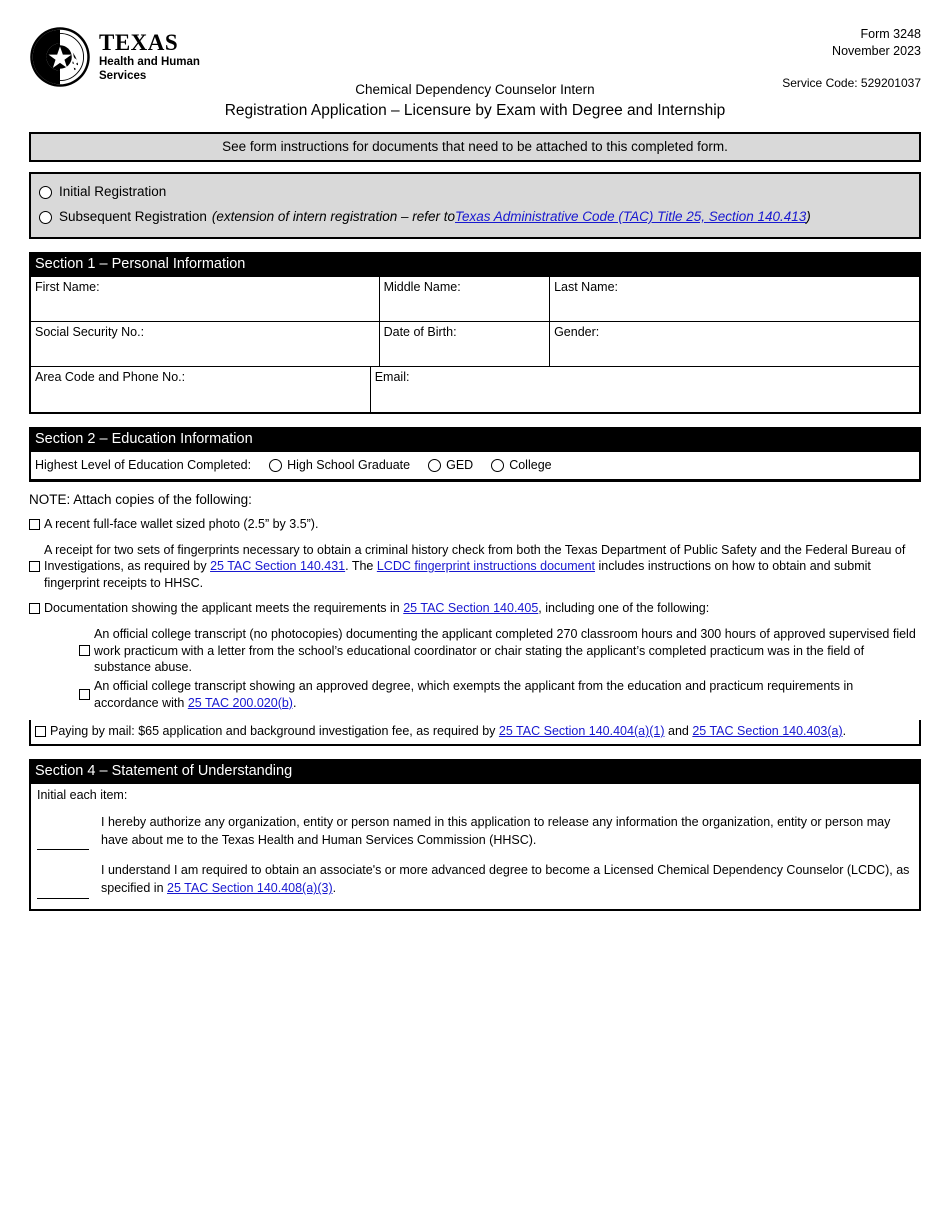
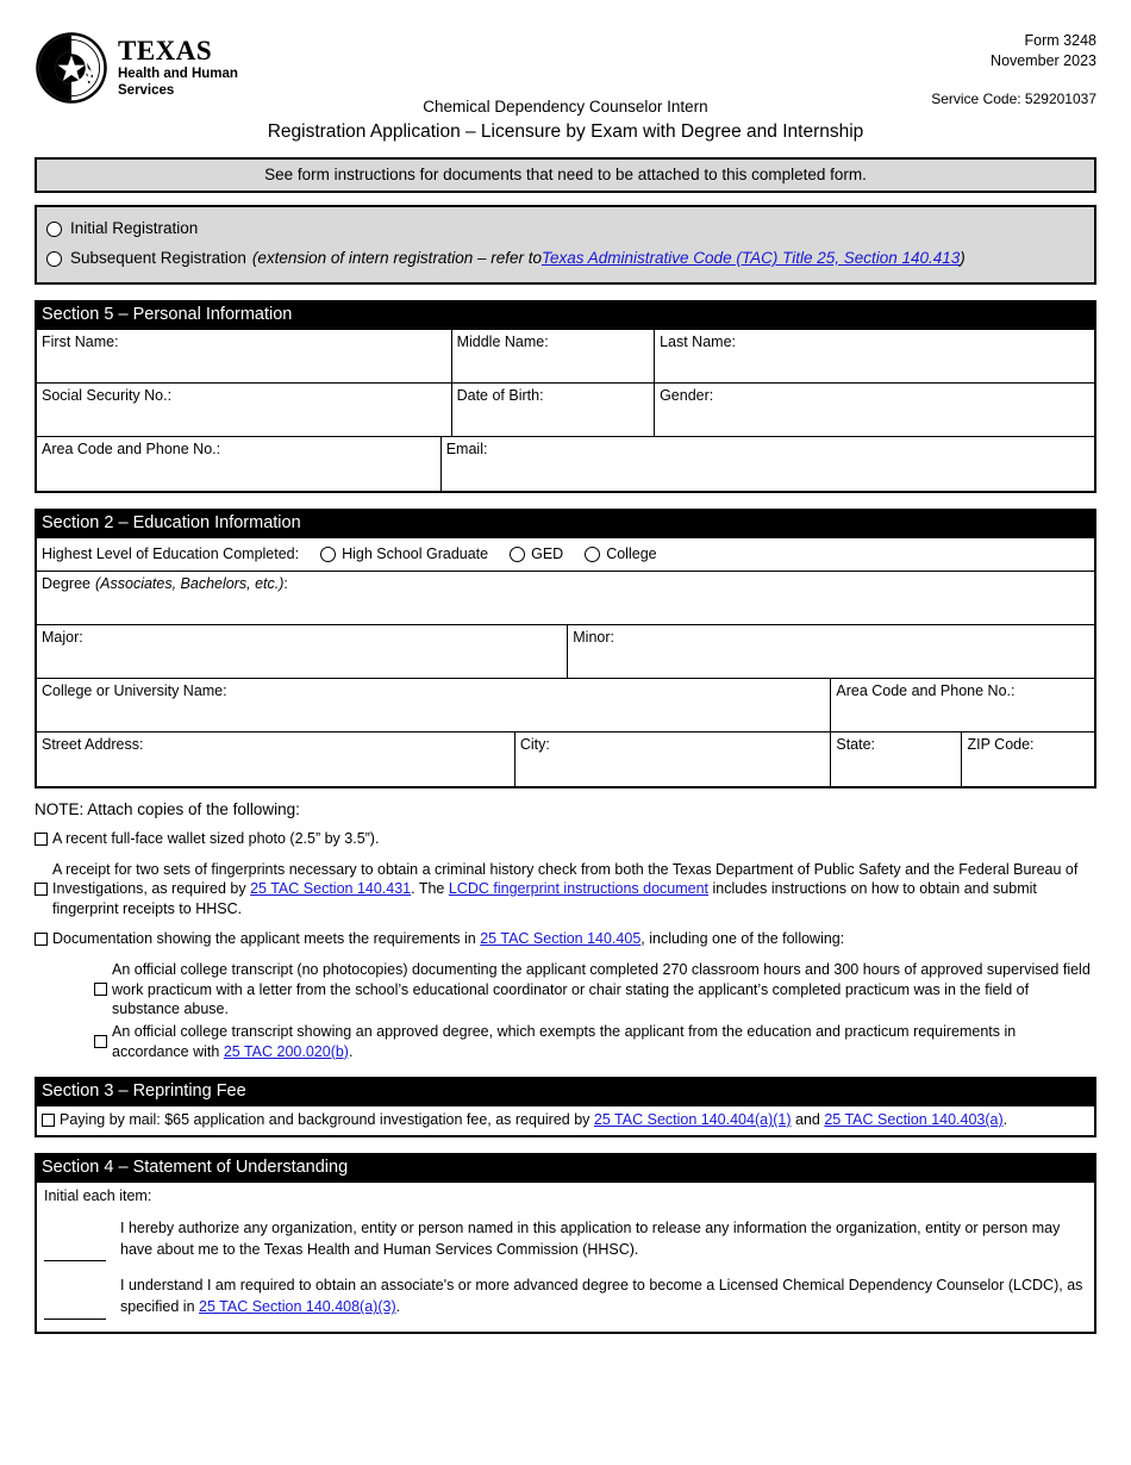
  TEXAS
  Health and Human
  Services
  Form 3248
  November 2023
  Service Code: 529201037
  Chemical Dependency Counselor Intern
  Registration Application – Licensure by Exam with Degree and Internship
  See form instructions for documents that need to be attached to this completed form.
  Initial Registration
  Subsequent Registration
  (extension of intern registration – refer to
  Texas Administrative Code (TAC) Title 25, Section 140.413
  )
- Section 1 – Personal Information
+ Section 5 – Personal Information
  First Name:	Middle Name:	Last Name:
  Social Security No.:	Date of Birth:	Gender:
  Area Code and Phone No.:	Email:
  Section 2 – Education Information
  Highest Level of Education Completed:
  High School Graduate
  GED
  College
+ Degree (Associates, Bachelors, etc.):
+ Major:	Minor:
+ College or University Name:	Area Code and Phone No.:
+ Street Address:	City:	State:	ZIP Code:
  NOTE: Attach copies of the following:
  A recent full-face wallet sized photo (2.5” by 3.5”).
  A receipt for two sets of fingerprints necessary to obtain a criminal history check from both the Texas Department of Public Safety and the Federal Bureau of Investigations, as required by 25 TAC Section 140.431. The LCDC fingerprint instructions document includes instructions on how to obtain and submit fingerprint receipts to HHSC.
  Documentation showing the applicant meets the requirements in 25 TAC Section 140.405, including one of the following:
  An official college transcript (no photocopies) documenting the applicant completed 270 classroom hours and 300 hours of approved supervised field work practicum with a letter from the school’s educational coordinator or chair stating the applicant’s completed practicum was in the field of substance abuse.
  An official college transcript showing an approved degree, which exempts the applicant from the education and practicum requirements in accordance with 25 TAC 200.020(b).
+ Section 3 – Reprinting Fee
  Paying by mail: $65 application and background investigation fee, as required by 25 TAC Section 140.404(a)(1) and 25 TAC Section 140.403(a).
  Section 4 – Statement of Understanding
  Initial each item:
  I hereby authorize any organization, entity or person named in this application to release any information the organization, entity or person may have about me to the Texas Health and Human Services Commission (HHSC).
  I understand I am required to obtain an associate's or more advanced degree to become a Licensed Chemical Dependency Counselor (LCDC), as specified in 25 TAC Section 140.408(a)(3).
